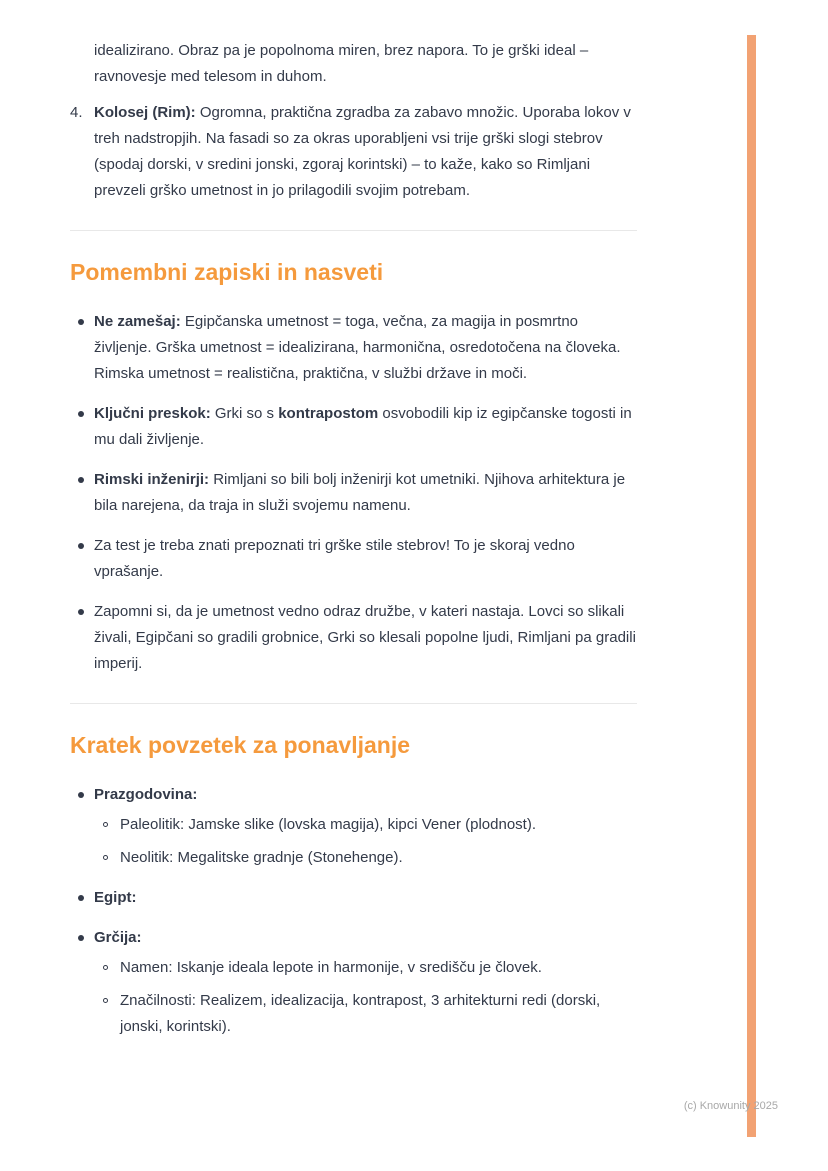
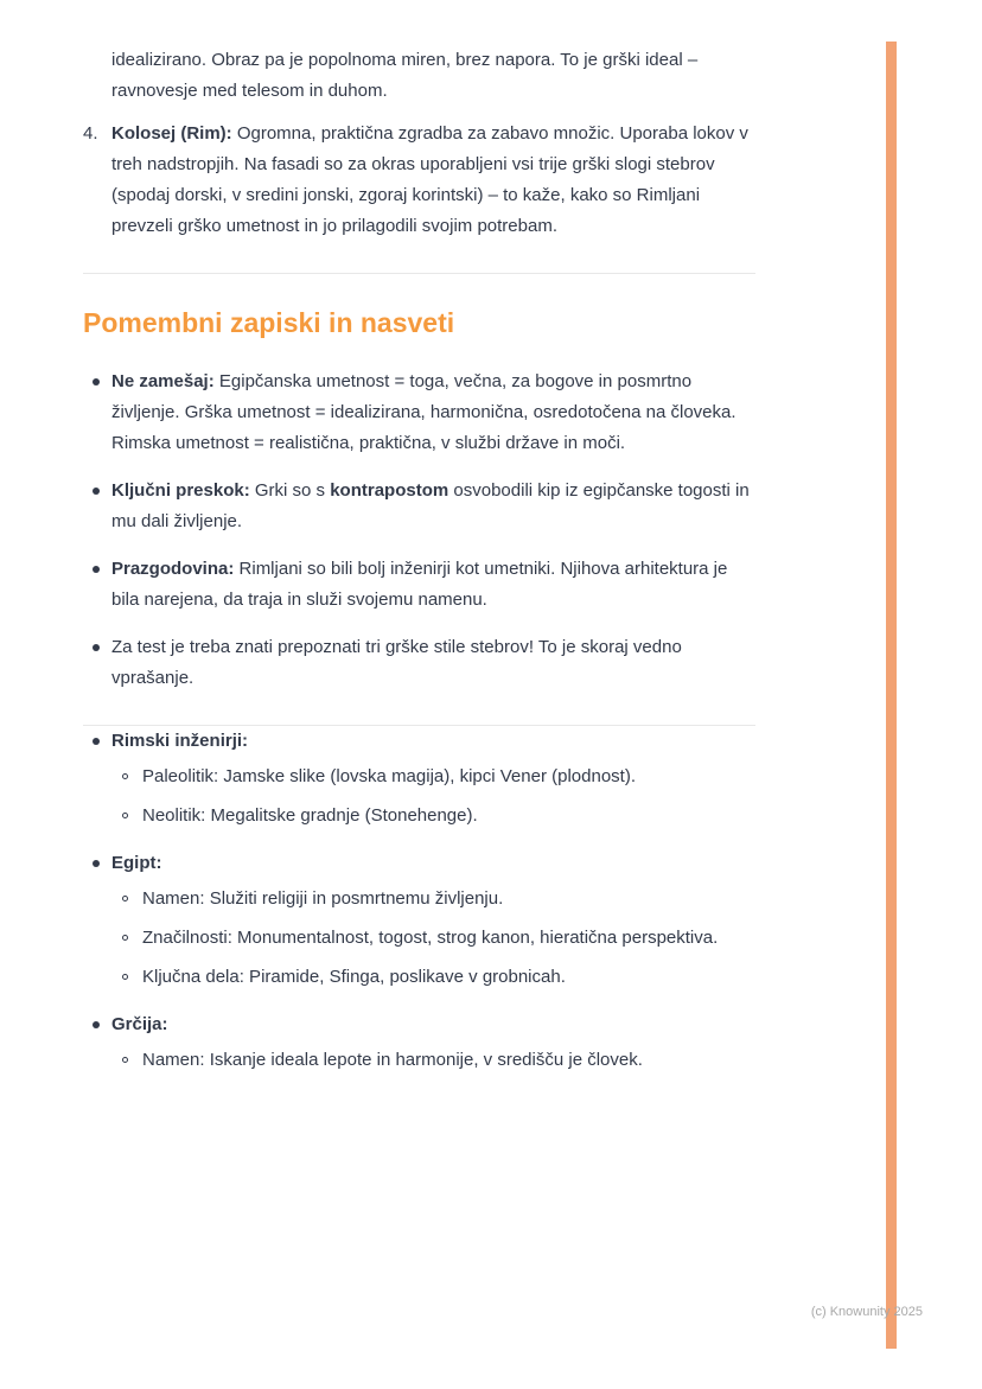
  idealizirano. Obraz pa je popolnoma miren, brez napora. To je grški ideal – ravnovesje med telesom in duhom.
  4.
  Kolosej (Rim): Ogromna, praktična zgradba za zabavo množic. Uporaba lokov v treh nadstropjih. Na fasadi so za okras uporabljeni vsi trije grški slogi stebrov (spodaj dorski, v sredini jonski, zgoraj korintski) – to kaže, kako so Rimljani prevzeli grško umetnost in jo prilagodili svojim potrebam.
  Pomembni zapiski in nasveti
- Ne zamešaj: Egipčanska umetnost = toga, večna, za magija in posmrtno življenje. Grška umetnost = idealizirana, harmonična, osredotočena na človeka. Rimska umetnost = realistična, praktična, v službi države in moči.
+ Ne zamešaj: Egipčanska umetnost = toga, večna, za bogove in posmrtno življenje. Grška umetnost = idealizirana, harmonična, osredotočena na človeka. Rimska umetnost = realistična, praktična, v službi države in moči.
  Ključni preskok: Grki so s kontrapostom osvobodili kip iz egipčanske togosti in mu dali življenje.
- Rimski inženirji: Rimljani so bili bolj inženirji kot umetniki. Njihova arhitektura je bila narejena, da traja in služi svojemu namenu.
+ Prazgodovina: Rimljani so bili bolj inženirji kot umetniki. Njihova arhitektura je bila narejena, da traja in služi svojemu namenu.
  Za test je treba znati prepoznati tri grške stile stebrov! To je skoraj vedno vprašanje.
- Zapomni si, da je umetnost vedno odraz družbe, v kateri nastaja. Lovci so slikali živali, Egipčani so gradili grobnice, Grki so klesali popolne ljudi, Rimljani pa gradili imperij.
- Kratek povzetek za ponavljanje
- Prazgodovina:
+ Rimski inženirji:
  Paleolitik: Jamske slike (lovska magija), kipci Vener (plodnost).
  Neolitik: Megalitske gradnje (Stonehenge).
  Egipt:
+ Namen: Služiti religiji in posmrtnemu življenju.
+ Značilnosti: Monumentalnost, togost, strog kanon, hieratična perspektiva.
+ Ključna dela: Piramide, Sfinga, poslikave v grobnicah.
  Grčija:
  Namen: Iskanje ideala lepote in harmonije, v središču je človek.
- Značilnosti: Realizem, idealizacija, kontrapost, 3 arhitekturni redi (dorski, jonski, korintski).
  (c) Knowunity 2025
